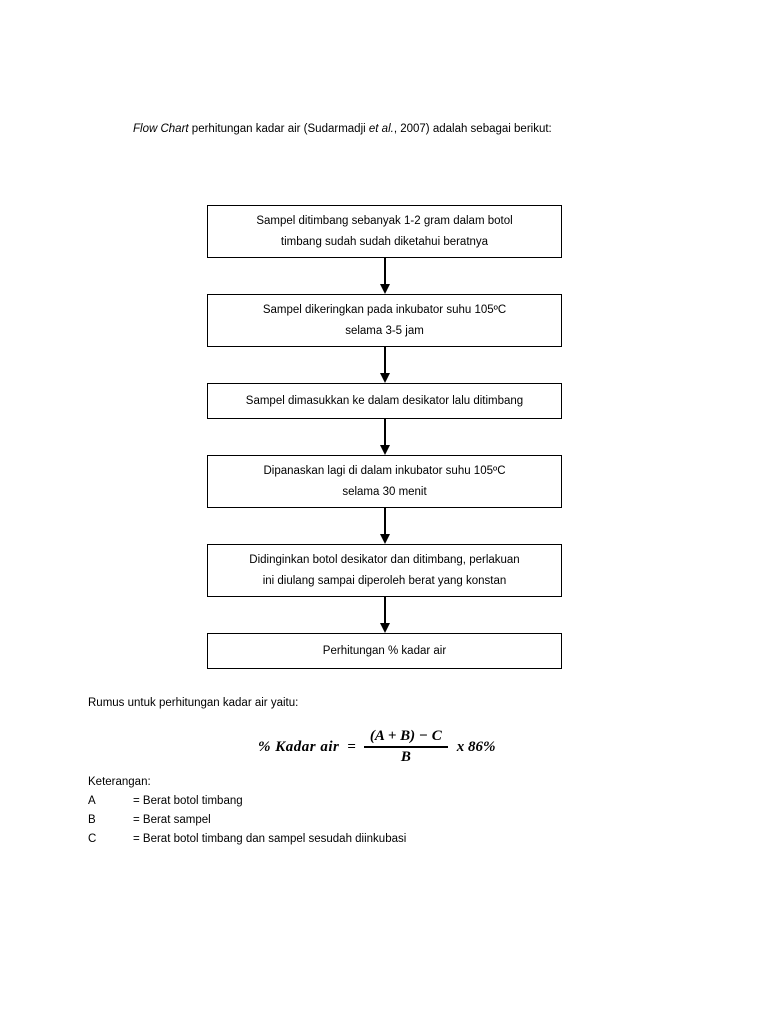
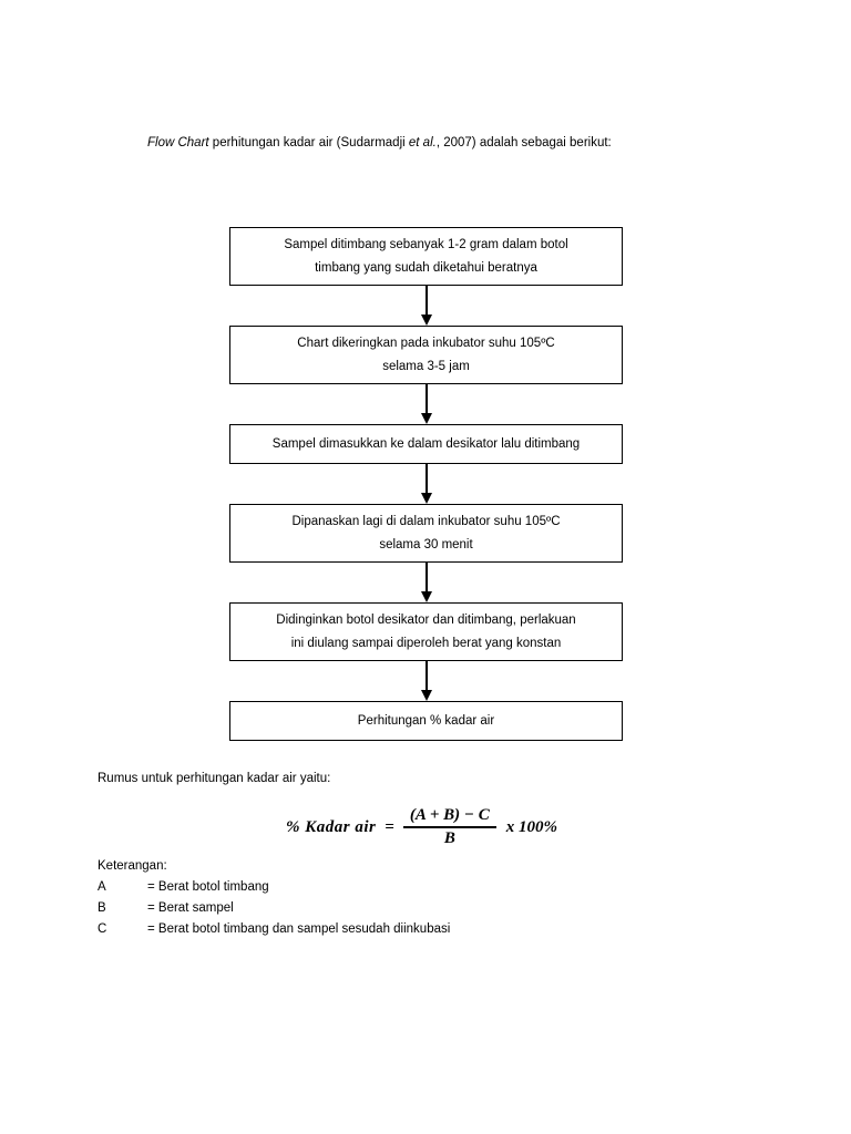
  Flow Chart perhitungan kadar air (Sudarmadji et al., 2007) adalah sebagai berikut:
  Sampel ditimbang sebanyak 1-2 gram dalam botol
- timbang sudah sudah diketahui beratnya
+ timbang yang sudah diketahui beratnya
- Sampel dikeringkan pada inkubator suhu 105ºC
+ Chart dikeringkan pada inkubator suhu 105ºC
  selama 3-5 jam
  Sampel dimasukkan ke dalam desikator lalu ditimbang
  Dipanaskan lagi di dalam inkubator suhu 105ºC
  selama 30 menit
  Didinginkan botol desikator dan ditimbang, perlakuan
  ini diulang sampai diperoleh berat yang konstan
  Perhitungan % kadar air
  Rumus untuk perhitungan kadar air yaitu:
  % Kadar air
  =
  (A + B) − C
  B
- x 86%
+ x 100%
  Keterangan:
  A
  = Berat botol timbang
  B
  = Berat sampel
  C
  = Berat botol timbang dan sampel sesudah diinkubasi
